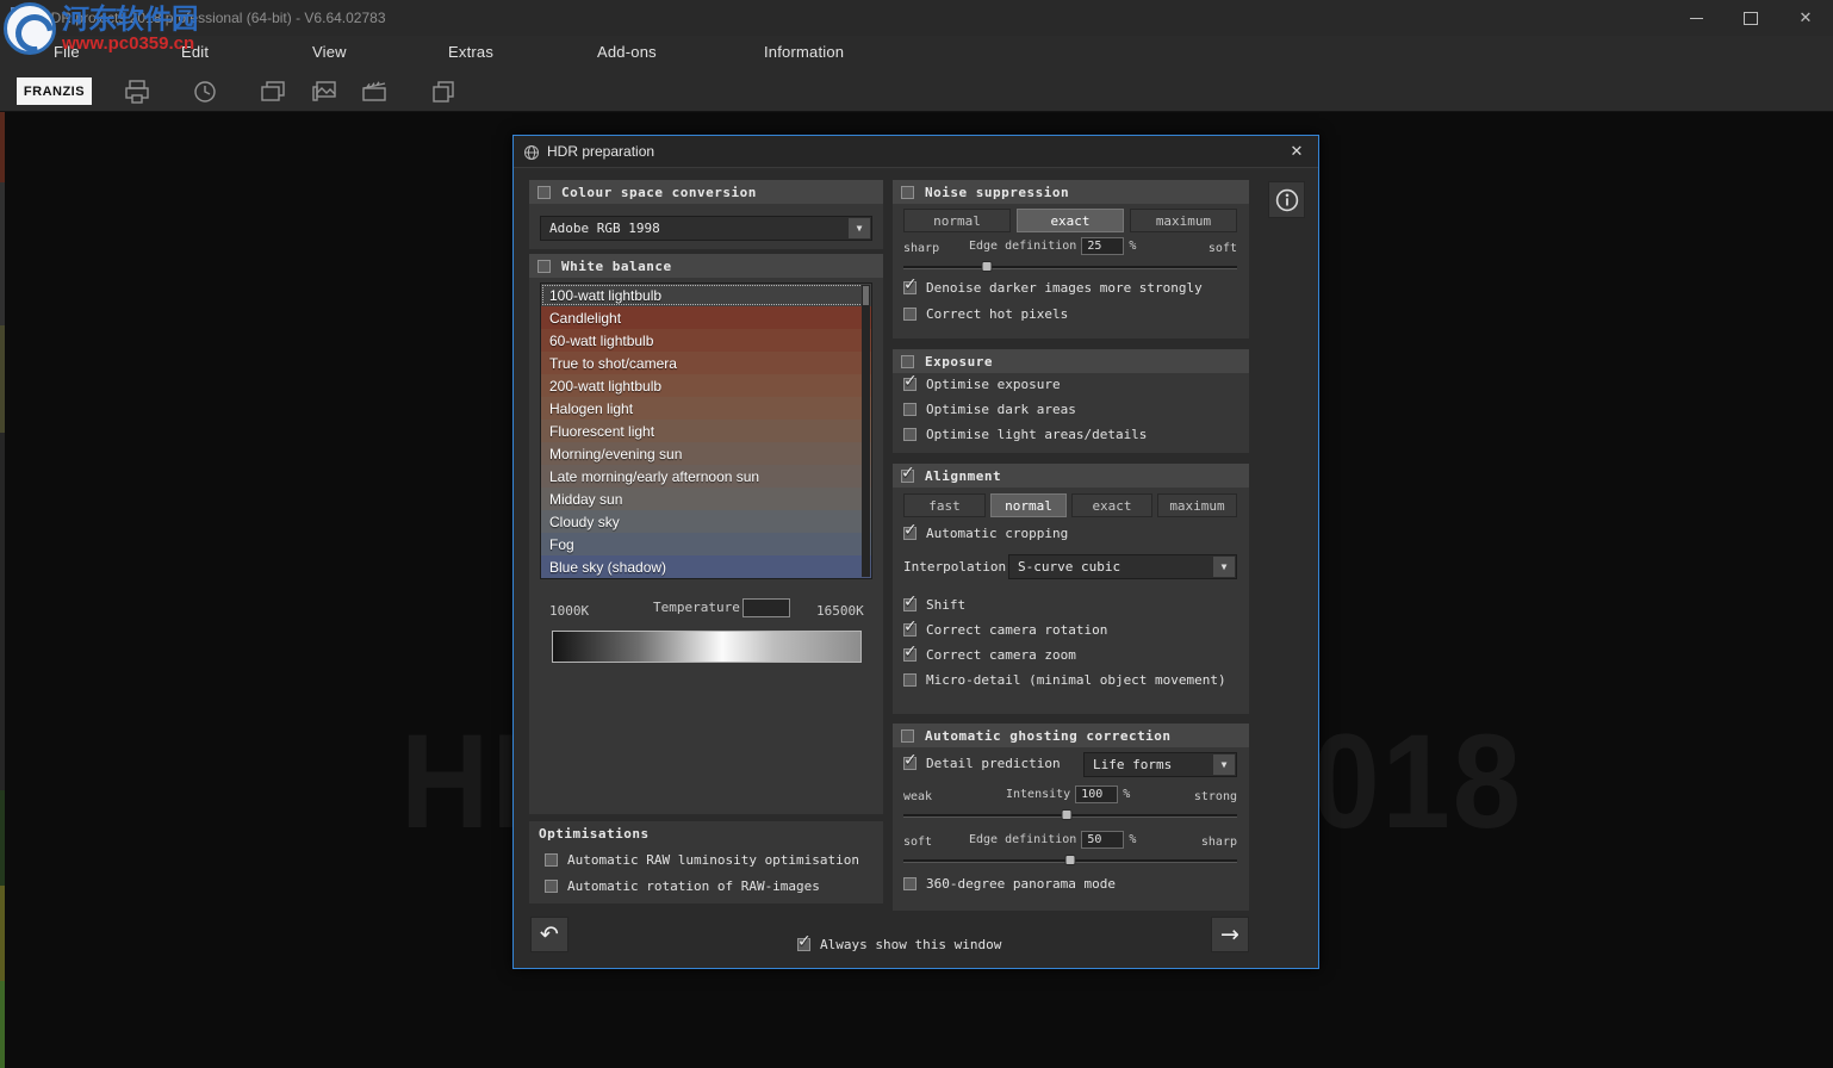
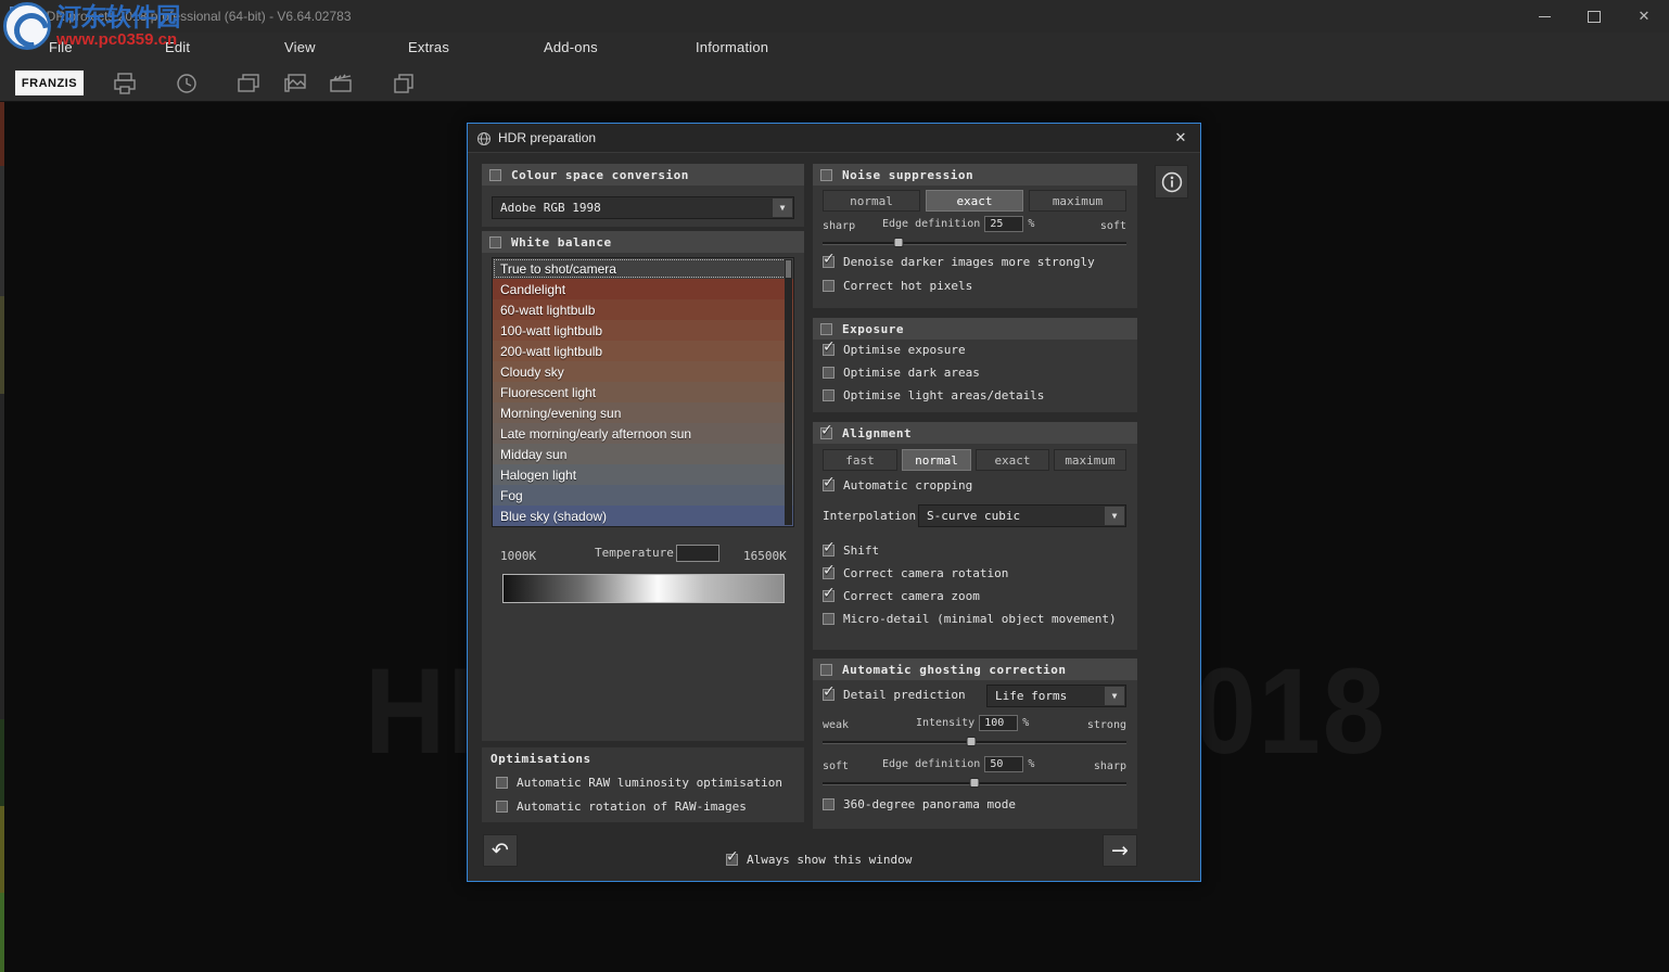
  DR projects 2018 professional (64-bit) - V6.64.02783
  ✕
  File
  Edit
  View
  Extras
  Add-ons
  Information
  FRANZIS
  河东软件园
  www.pc0359.cn
  HDR preparation
  ✕
  Colour space conversion
  Adobe RGB 1998
  ▼
  White balance
- 100-watt lightbulb
+ True to shot/camera
  Candlelight
  60-watt lightbulb
- True to shot/camera
+ 100-watt lightbulb
  200-watt lightbulb
- Halogen light
+ Cloudy sky
  Fluorescent light
  Morning/evening sun
  Late morning/early afternoon sun
  Midday sun
- Cloudy sky
+ Halogen light
  Fog
  Blue sky (shadow)
  1000K
  Temperature
  16500K
  Optimisations
  Automatic RAW luminosity optimisation
  Automatic rotation of RAW-images
  Noise suppression
  normal
  exact
  maximum
  sharp
  Edge definition
  25
  %
  soft
  Denoise darker images more strongly
  Correct hot pixels
  Exposure
  Optimise exposure
  Optimise dark areas
  Optimise light areas/details
  Alignment
  fast
  normal
  exact
  maximum
  Automatic cropping
  Interpolation
  S-curve cubic
  ▼
  Shift
  Correct camera rotation
  Correct camera zoom
  Micro-detail (minimal object movement)
  Automatic ghosting correction
  Detail prediction
  Life forms
  ▼
  weak
  Intensity
  100
  %
  strong
  soft
  Edge definition
  50
  %
  sharp
  360-degree panorama mode
  ↶
  Always show this window
  →
